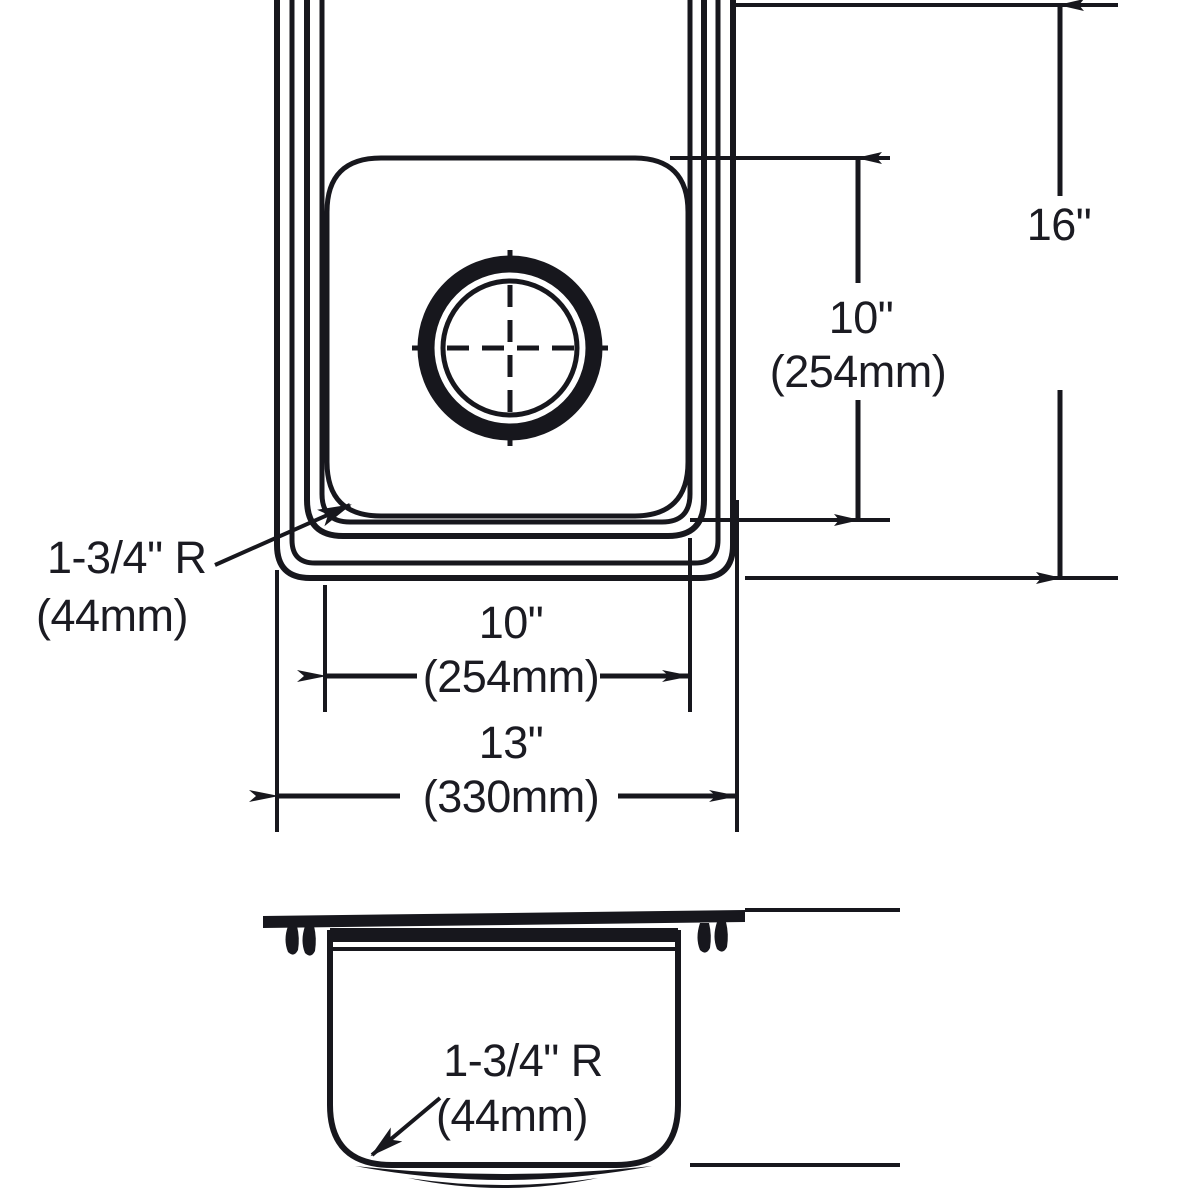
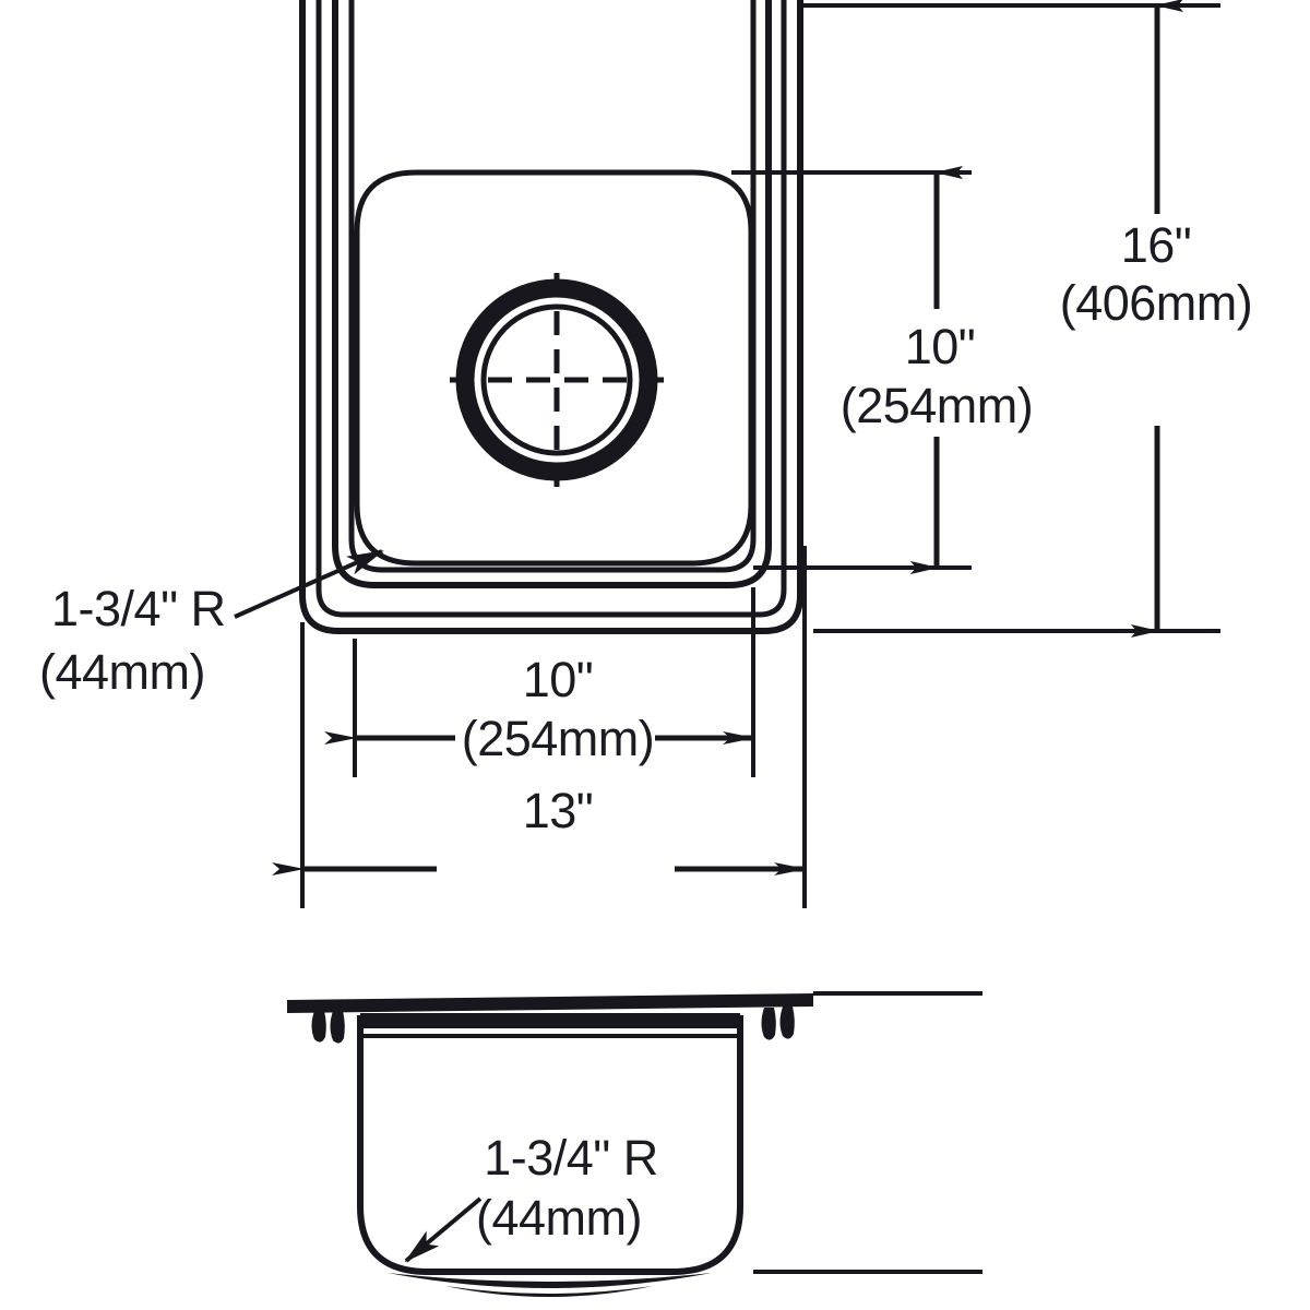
  16"
+ (406mm)
  10"
  (254mm)
  10"
  (254mm)
  13"
- (330mm)
  1-3/4" R
  (44mm)
  1-3/4" R
  (44mm)
